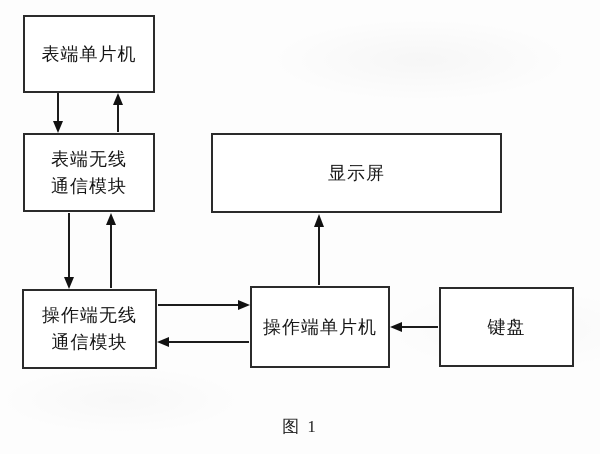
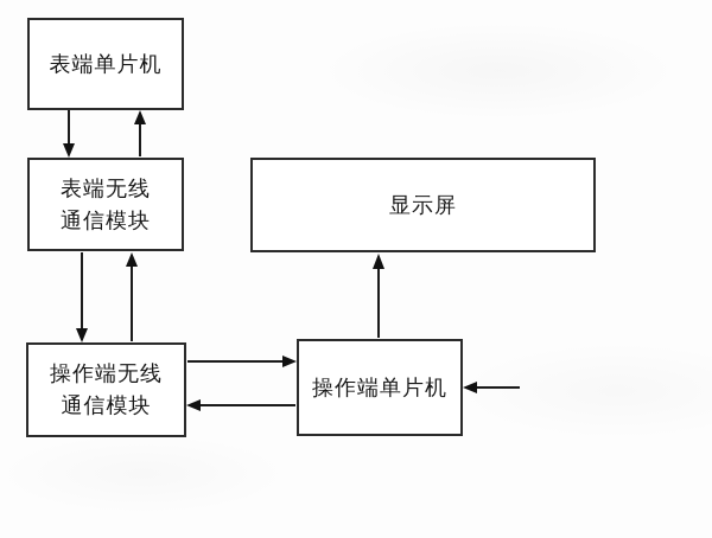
  表端单片机
  表端无线
  通信模块
  显示屏
  操作端无线
  通信模块
  操作端单片机
- 键盘
- 图 1
